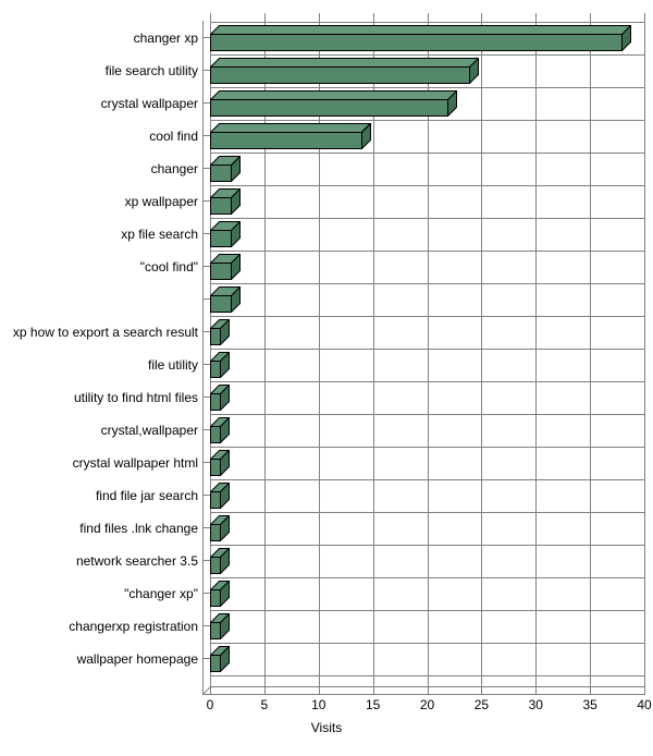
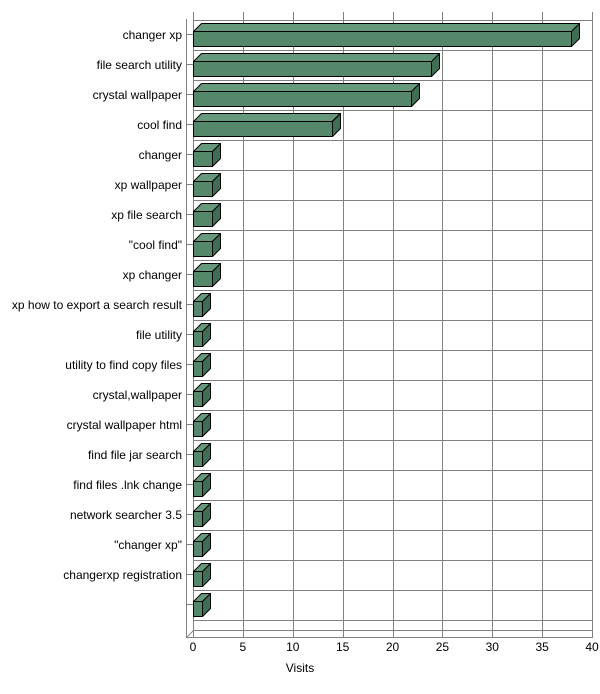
  changer xp
  file search utility
  crystal wallpaper
  cool find
  changer
  xp wallpaper
  xp file search
  "cool find"
+ xp changer
  xp how to export a search result
  file utility
- utility to find html files
+ utility to find copy files
  crystal,wallpaper
  crystal wallpaper html
  find file jar search
  find files .lnk change
  network searcher 3.5
  "changer xp"
  changerxp registration
- wallpaper homepage
  0
  5
  10
  15
  20
  25
  30
  35
  40
  Visits
